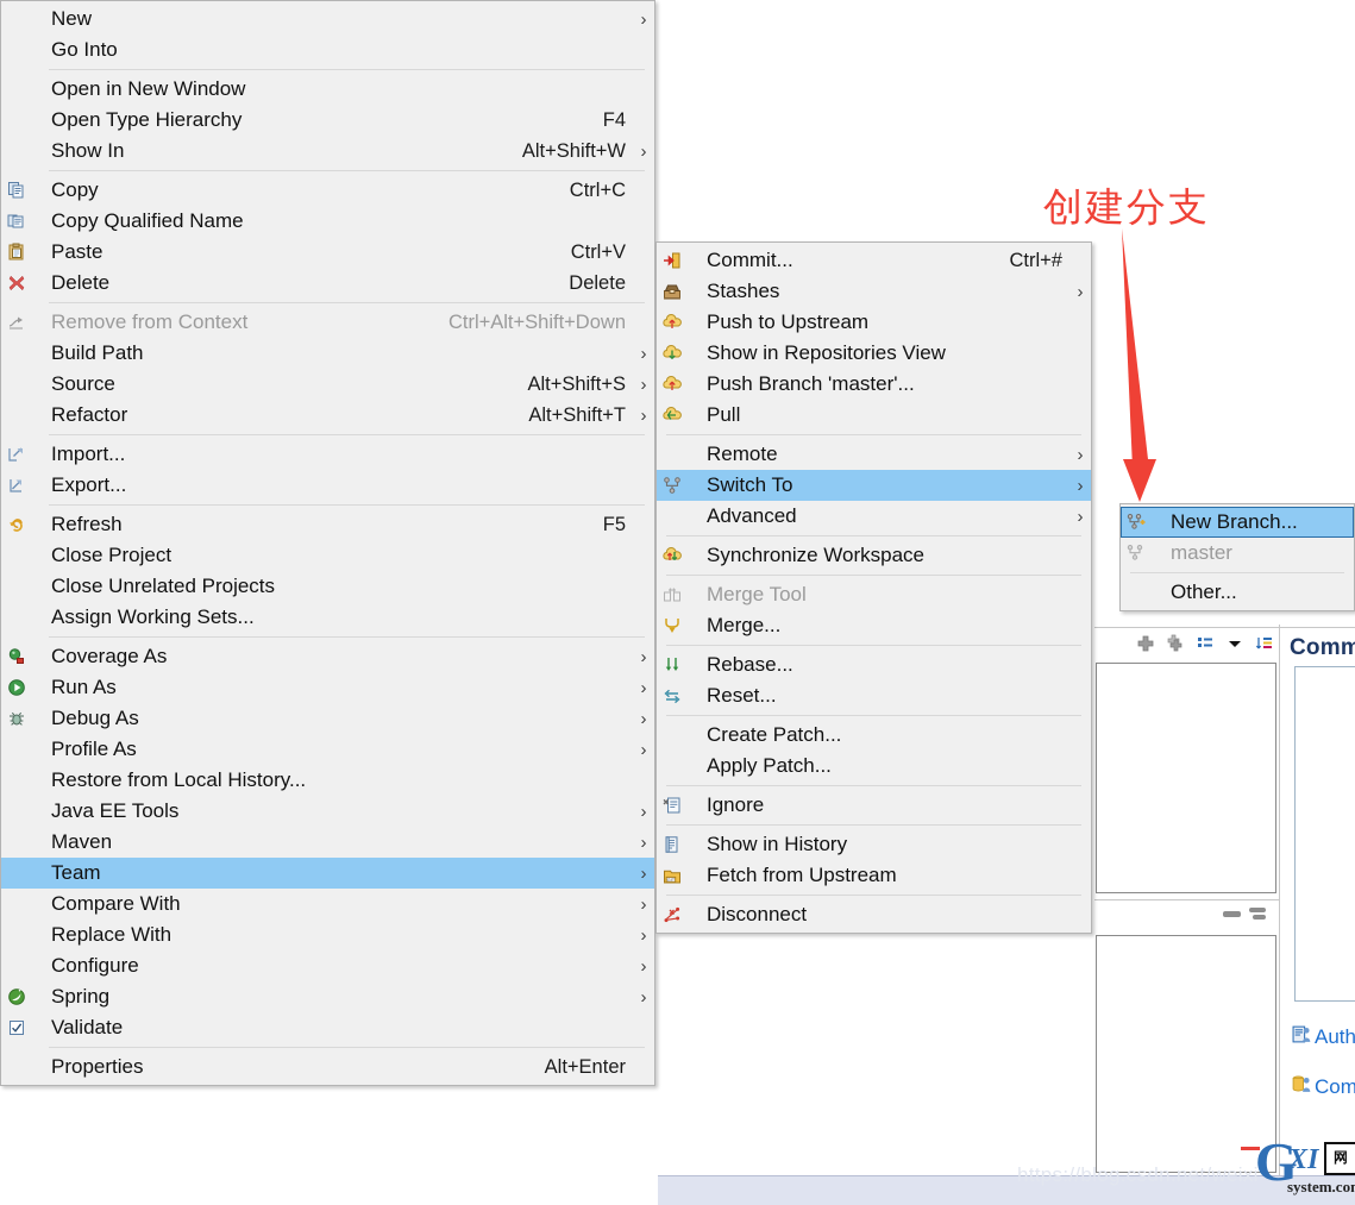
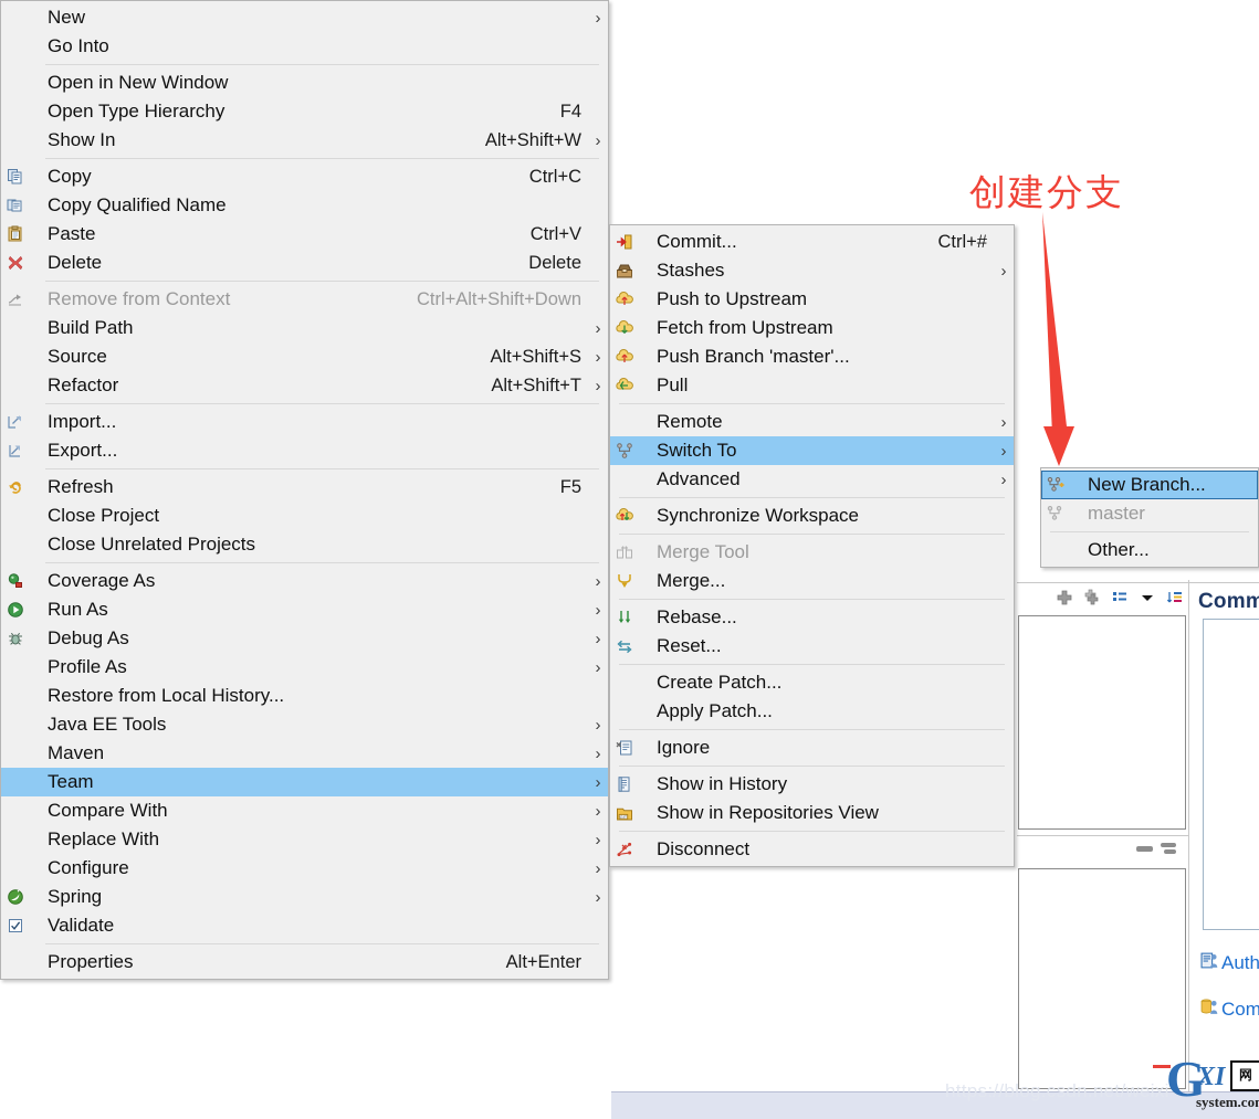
  Comm
  Auth
  Com
  https://blog.csdn.net/weixi
  G
  XI
  网
  system.co
  创建分支
  New
  ›
  Go Into
  Open in New Window
  Open Type Hierarchy
  F4
  Show In
  Alt+Shift+W
  ›
  Copy
  Ctrl+C
  Copy Qualified Name
  Paste
  Ctrl+V
  Delete
  Delete
  Remove from Context
  Ctrl+Alt+Shift+Down
  Build Path
  ›
  Source
  Alt+Shift+S
  ›
  Refactor
  Alt+Shift+T
  ›
  Import...
  Export...
  Refresh
  F5
  Close Project
  Close Unrelated Projects
- Assign Working Sets...
  Coverage As
  ›
  Run As
  ›
  Debug As
  ›
  Profile As
  ›
  Restore from Local History...
  Java EE Tools
  ›
  Maven
  ›
  Team
  ›
  Compare With
  ›
  Replace With
  ›
  Configure
  ›
  Spring
  ›
  Validate
  Properties
  Alt+Enter
  Commit...
  Ctrl+#
  Stashes
  ›
  Push to Upstream
- Show in Repositories View
+ Fetch from Upstream
  Push Branch 'master'...
  Pull
  Remote
  ›
  Switch To
  ›
  Advanced
  ›
  Synchronize Workspace
  Merge Tool
  Merge...
  Rebase...
  Reset...
  Create Patch...
  Apply Patch...
  Ignore
  Show in History
- Fetch from Upstream
+ Show in Repositories View
  Disconnect
  New Branch...
  master
  Other...
